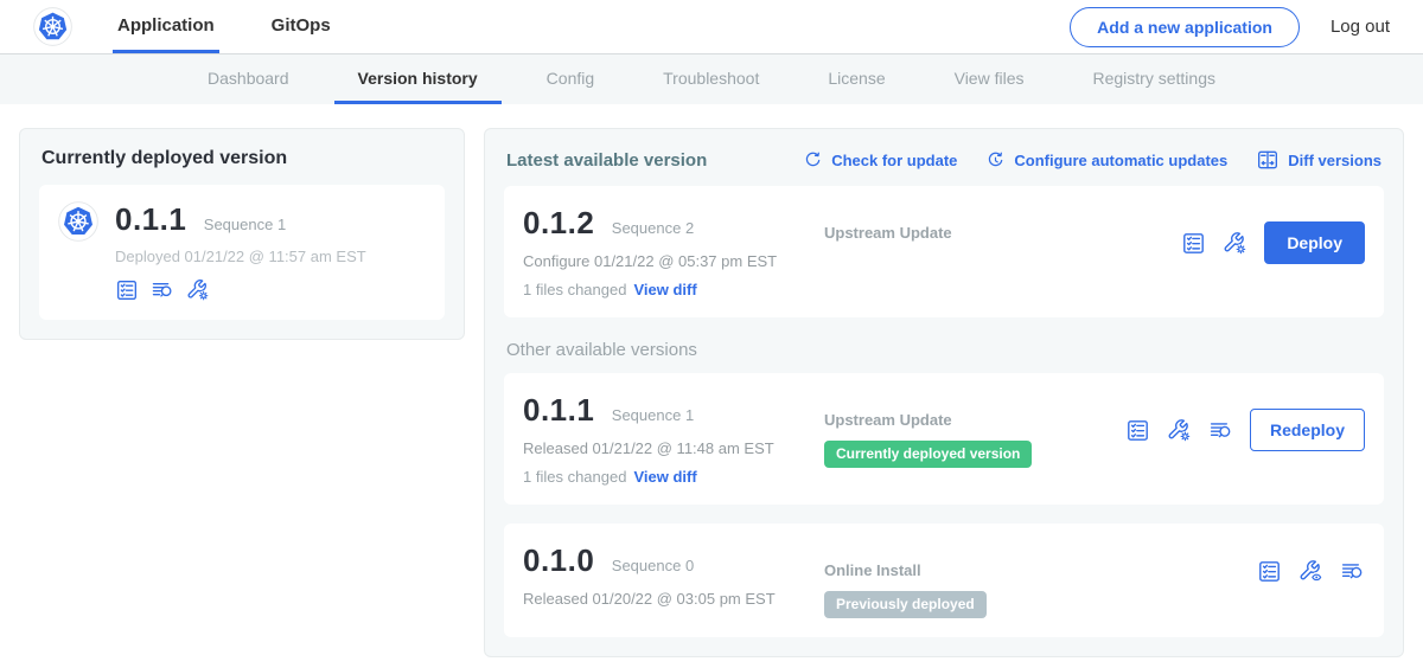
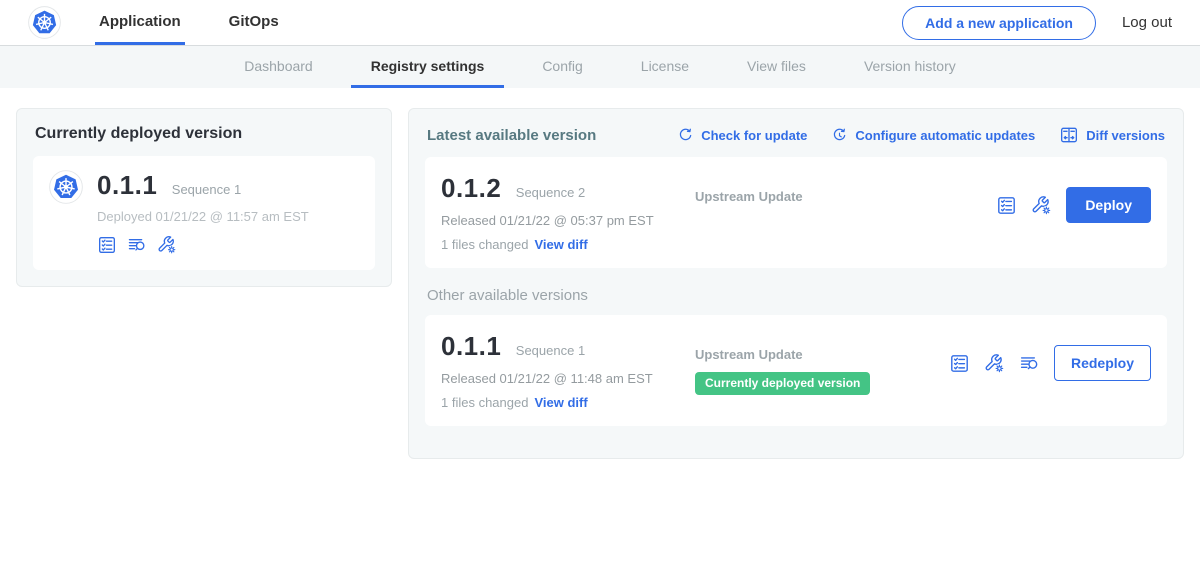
  Application
  GitOps
  Add a new application
  Log out
  Dashboard
- Version history
+ Registry settings
  Config
- Troubleshoot
  License
  View files
- Registry settings
+ Version history
  Currently deployed version
  0.1.1 Sequence 1
  Deployed 01/21/22 @ 11:57 am EST
  Latest available version
  Check for update
  Configure automatic updates
  Diff versions
  0.1.2 Sequence 2
- Configure 01/21/22 @ 05:37 pm EST
+ Released 01/21/22 @ 05:37 pm EST
  1 files changed View diff
  Upstream Update
  Deploy
  Other available versions
  0.1.1 Sequence 1
  Released 01/21/22 @ 11:48 am EST
  1 files changed View diff
  Upstream Update
  Currently deployed version
  Redeploy
- 0.1.0 Sequence 0
- Released 01/20/22 @ 03:05 pm EST
- Online Install
- Previously deployed
